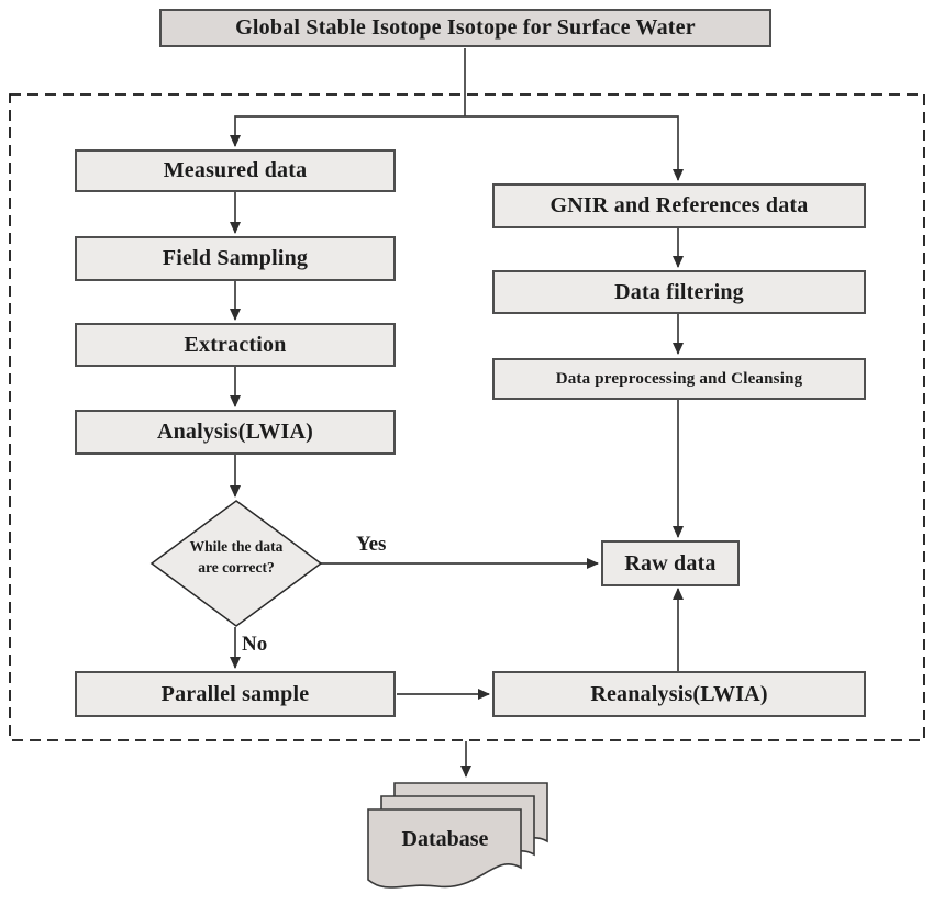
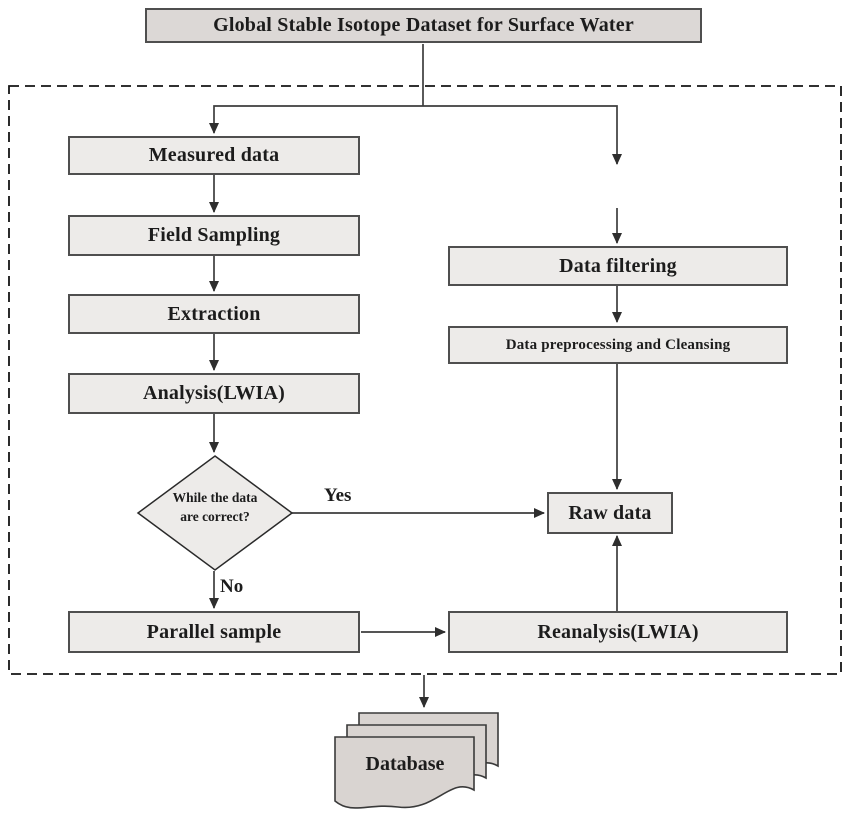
- Global Stable Isotope Isotope for Surface Water
+ Global Stable Isotope Dataset for Surface Water
  Measured data
  Field Sampling
  Extraction
  Analysis(LWIA)
  Parallel sample
- GNIR and References data
  Data filtering
  Data preprocessing and Cleansing
  Raw data
  Reanalysis(LWIA)
  While the data
  are correct?
  Yes
  No
  Database
